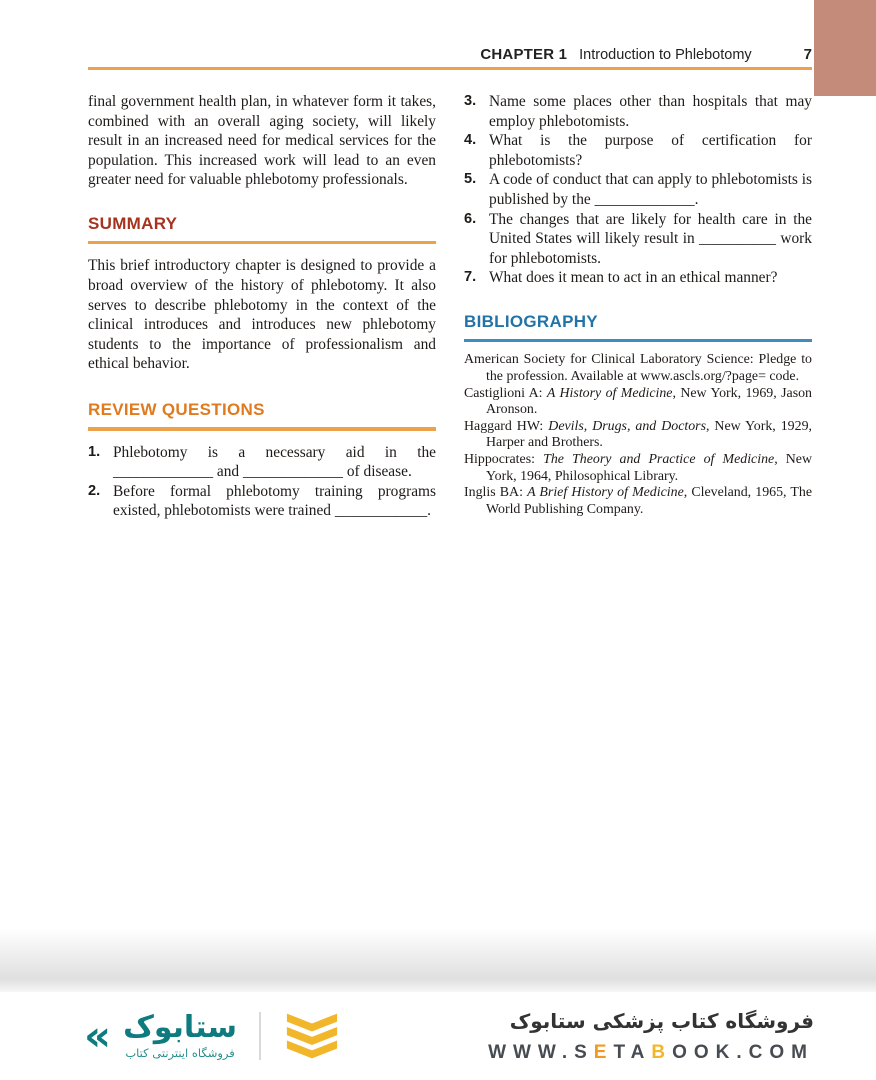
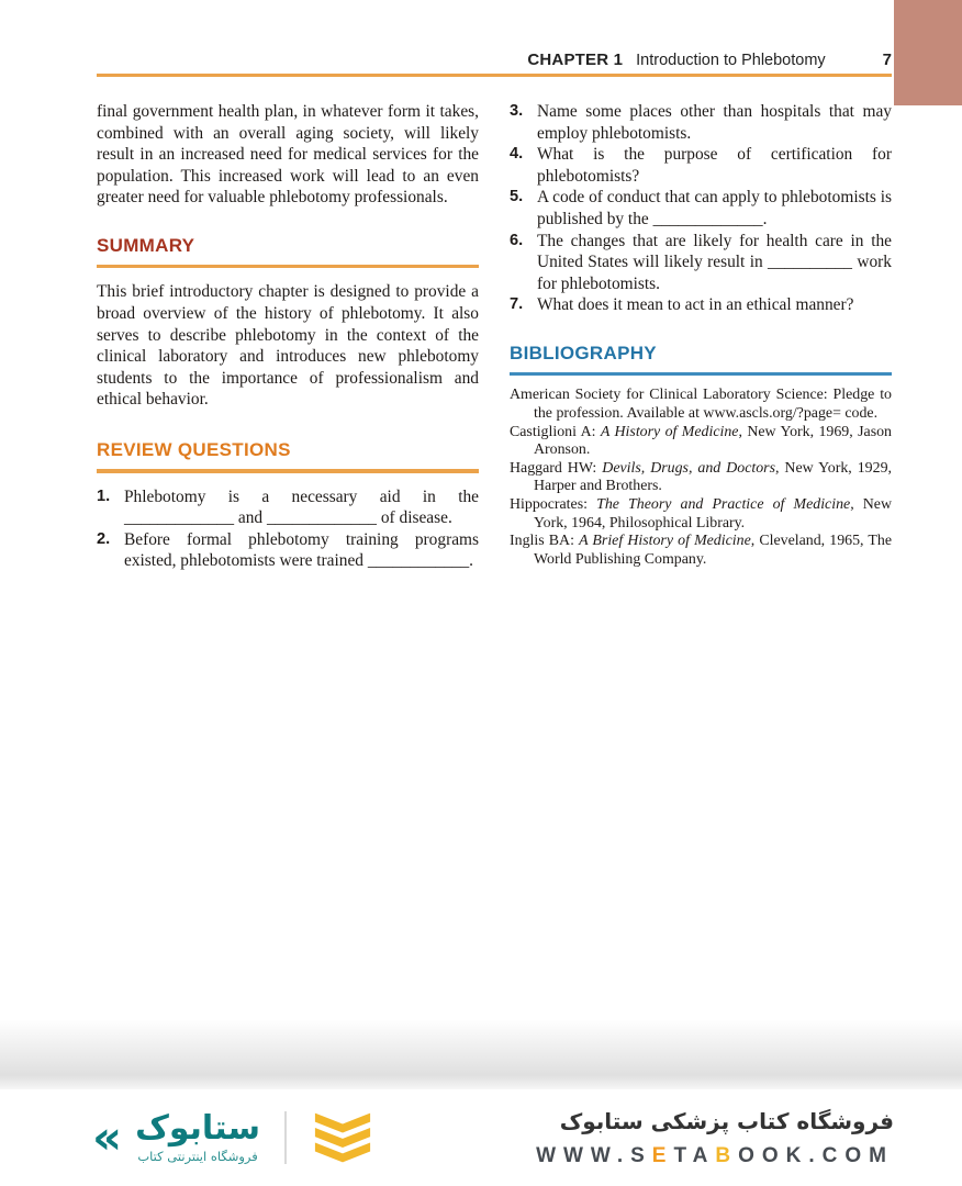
  CHAPTER 1
  Introduction to Phlebotomy
  7
  final government health plan, in whatever form it takes, combined with an overall aging society, will likely result in an increased need for medical services for the population. This increased work will lead to an even greater need for valuable phlebotomy professionals.
  SUMMARY
- This brief introductory chapter is designed to provide a broad overview of the history of phlebotomy. It also serves to describe phlebotomy in the context of the clinical introduces and introduces new phlebotomy students to the importance of professionalism and ethical behavior.
+ This brief introductory chapter is designed to provide a broad overview of the history of phlebotomy. It also serves to describe phlebotomy in the context of the clinical laboratory and introduces new phlebotomy students to the importance of professionalism and ethical behavior.
  REVIEW QUESTIONS
  1.
  Phlebotomy is a necessary aid in the _____________ and _____________ of disease.
  2.
  Before formal phlebotomy training programs existed, phlebotomists were trained ____________.
  3.
  Name some places other than hospitals that may employ phlebotomists.
  4.
  What is the purpose of certification for phlebotomists?
  5.
  A code of conduct that can apply to phlebotomists is published by the _____________.
  6.
  The changes that are likely for health care in the United States will likely result in __________ work for phlebotomists.
  7.
  What does it mean to act in an ethical manner?
  BIBLIOGRAPHY
  American Society for Clinical Laboratory Science: Pledge to the profession. Available at www.ascls.org/?page= code.
  Castiglioni A: A History of Medicine, New York, 1969, Jason Aronson.
  Haggard HW: Devils, Drugs, and Doctors, New York, 1929, Harper and Brothers.
  Hippocrates: The Theory and Practice of Medicine, New York, 1964, Philosophical Library.
  Inglis BA: A Brief History of Medicine, Cleveland, 1965, The World Publishing Company.
  «
  ستابوک
  فروشگاه اینترنتی کتاب
  فروشگاه کتاب پزشکی ستابوک
  WWW.SETABOOK.COM
